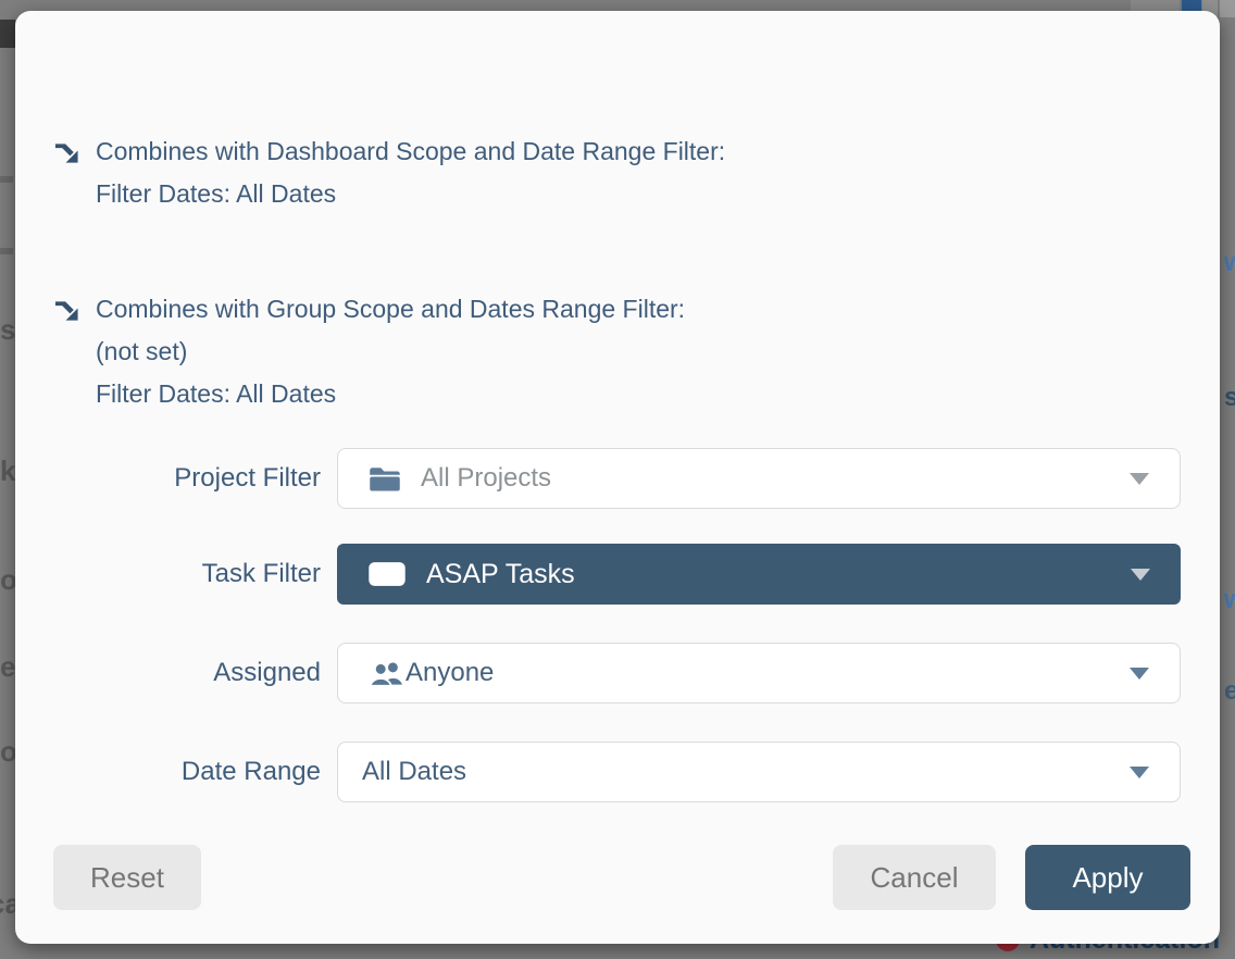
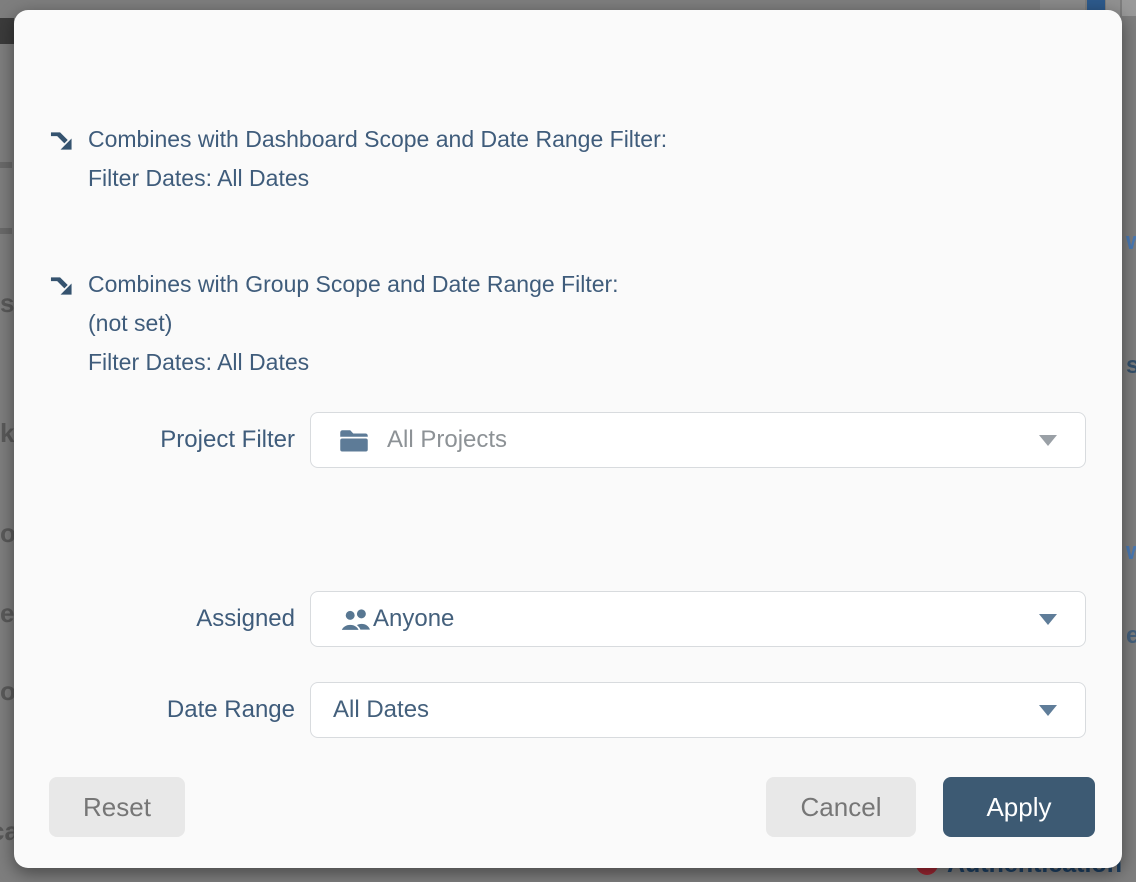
  s
  k
  o
  e
  o
  w
  s
  w
  e
  Combines with Dashboard Scope and Date Range Filter:
  Filter Dates: All Dates
- Combines with Group Scope and Dates Range Filter:
+ Combines with Group Scope and Date Range Filter:
  (not set)
  Filter Dates: All Dates
  Project Filter
  All Projects
- Task Filter
- ASAP Tasks
  Assigned
  Anyone
  Date Range
  All Dates
  Reset
  Cancel
  Apply
